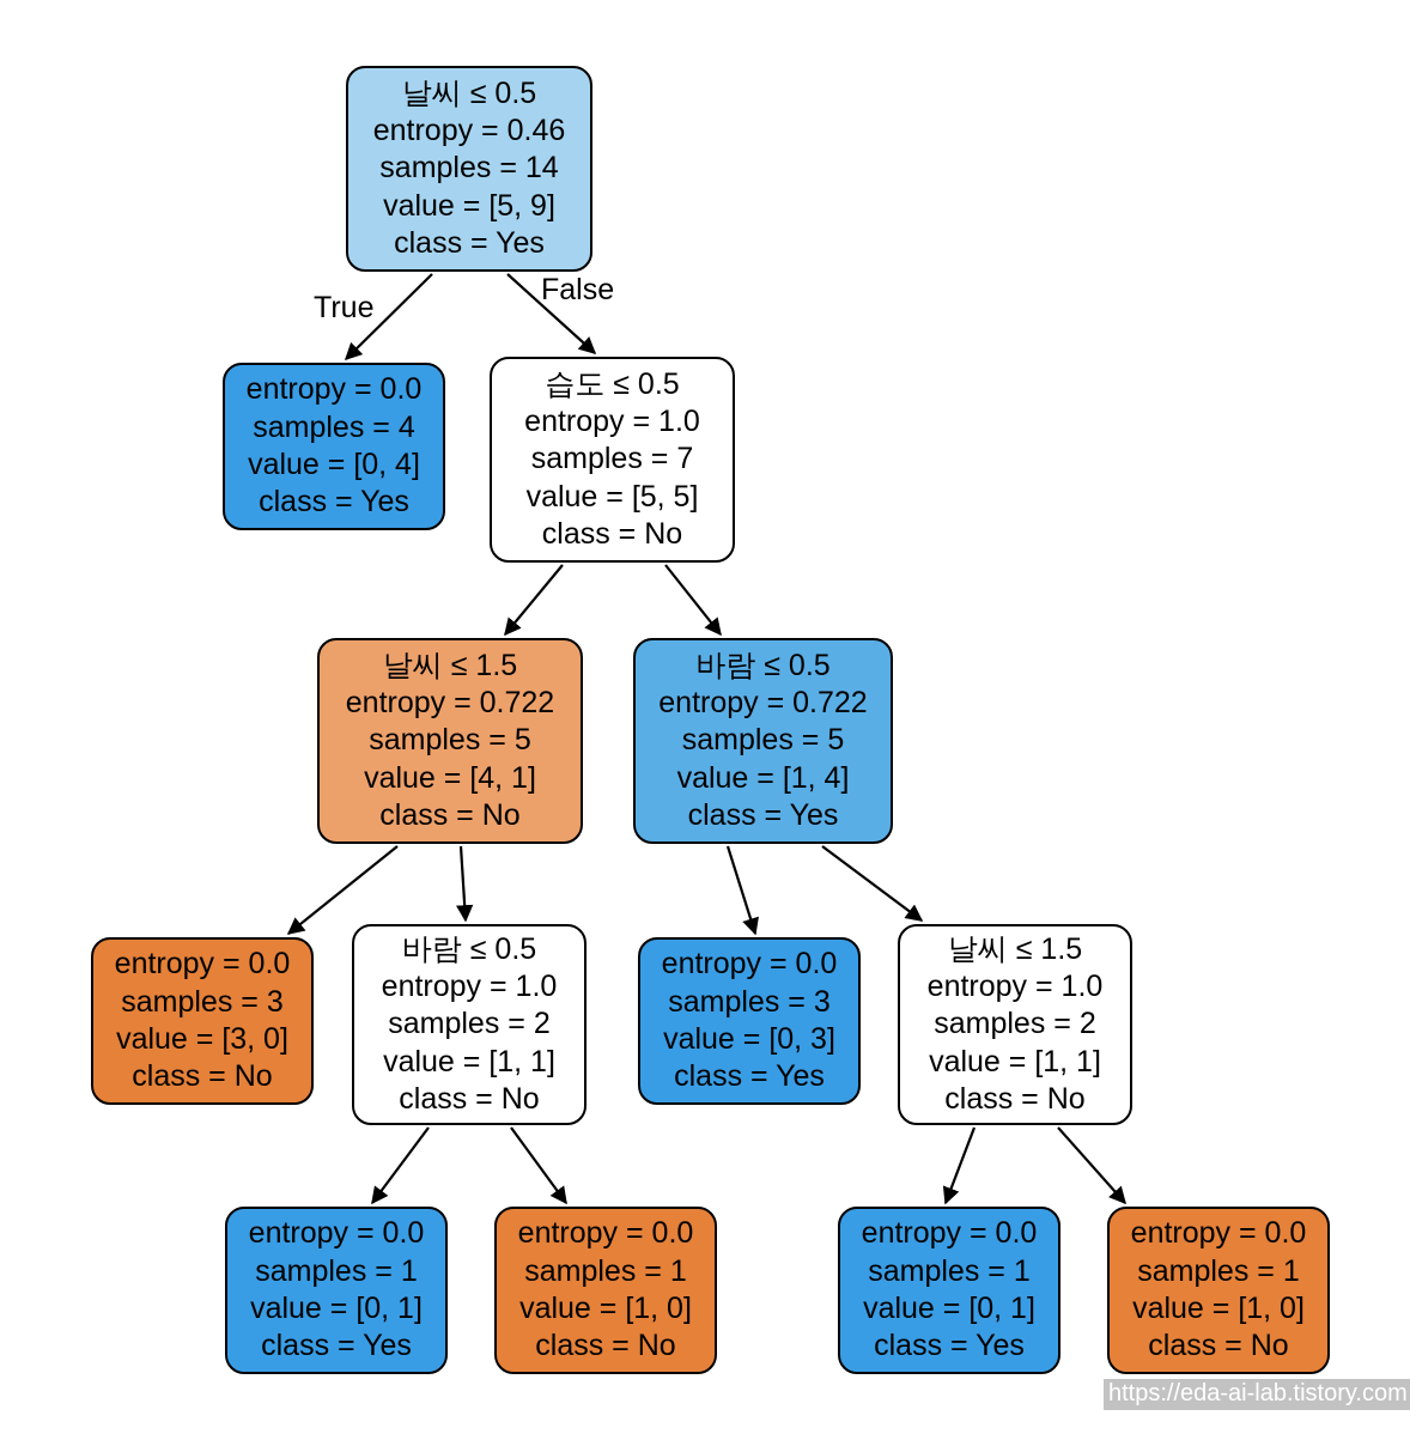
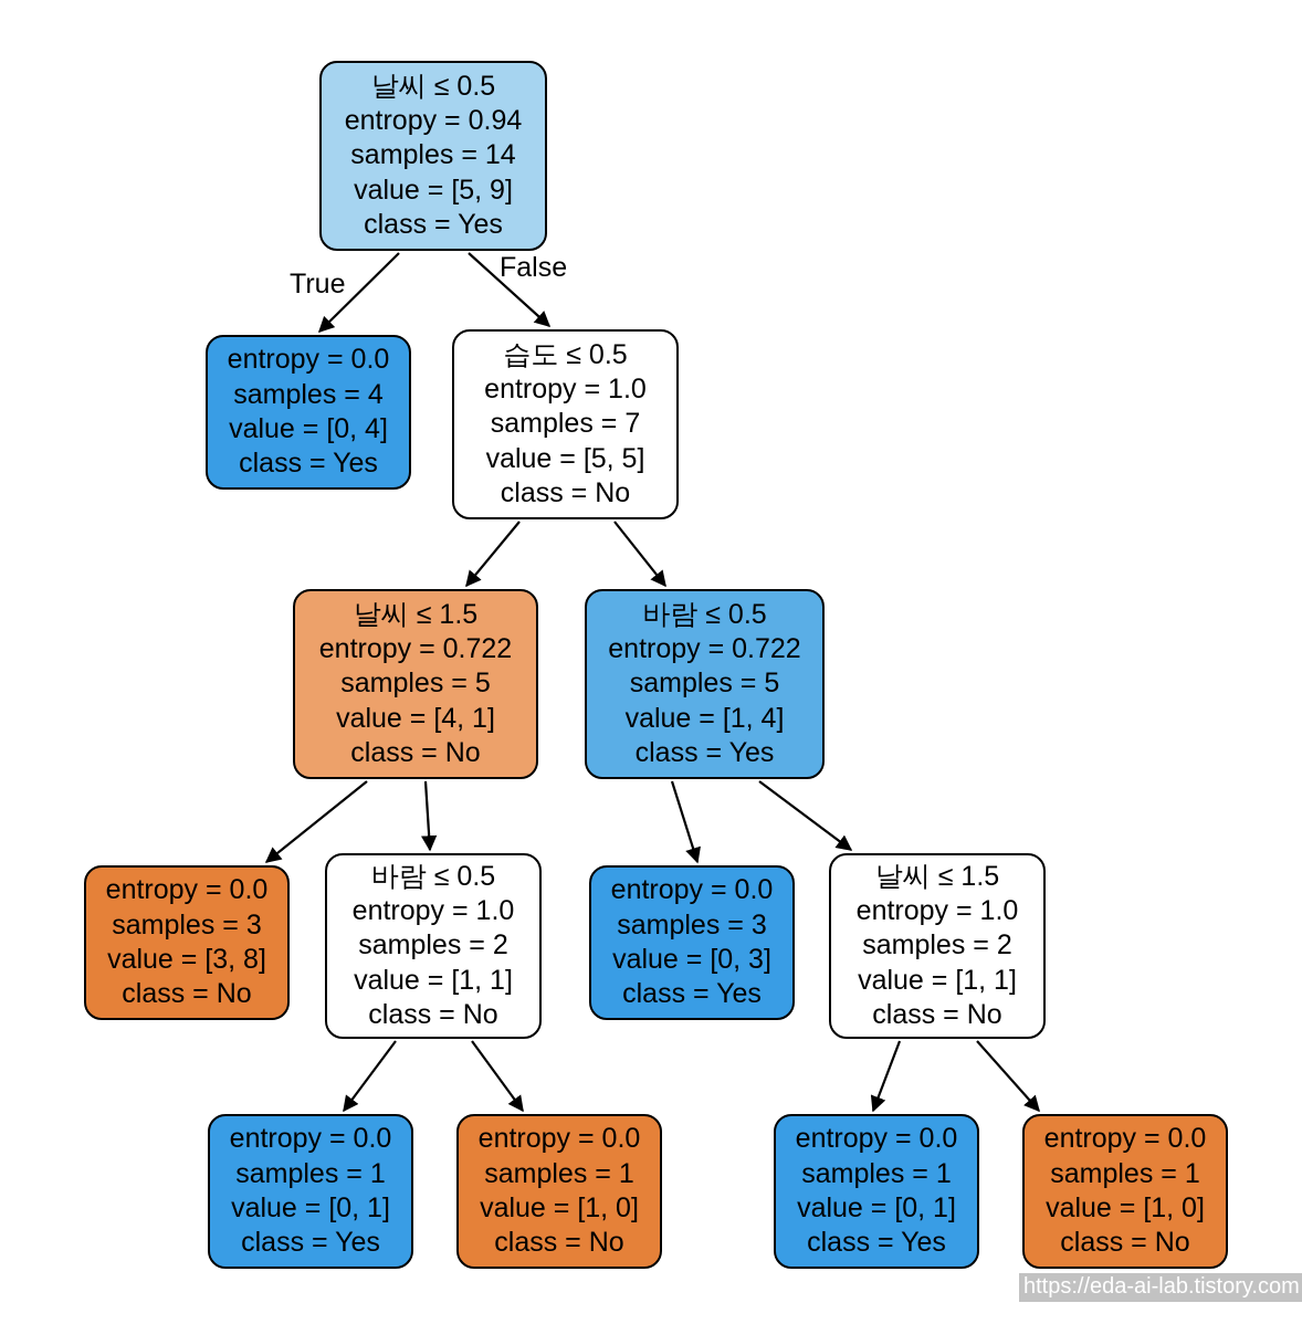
  날씨 ≤ 0.5
- entropy = 0.46
+ entropy = 0.94
  samples = 14
  value = [5, 9]
  class = Yes
  entropy = 0.0
  samples = 4
  value = [0, 4]
  class = Yes
  습도 ≤ 0.5
  entropy = 1.0
  samples = 7
  value = [5, 5]
  class = No
  날씨 ≤ 1.5
  entropy = 0.722
  samples = 5
  value = [4, 1]
  class = No
  바람 ≤ 0.5
  entropy = 0.722
  samples = 5
  value = [1, 4]
  class = Yes
  entropy = 0.0
  samples = 3
- value = [3, 0]
+ value = [3, 8]
  class = No
  바람 ≤ 0.5
  entropy = 1.0
  samples = 2
  value = [1, 1]
  class = No
  entropy = 0.0
  samples = 3
  value = [0, 3]
  class = Yes
  날씨 ≤ 1.5
  entropy = 1.0
  samples = 2
  value = [1, 1]
  class = No
  entropy = 0.0
  samples = 1
  value = [0, 1]
  class = Yes
  entropy = 0.0
  samples = 1
  value = [1, 0]
  class = No
  entropy = 0.0
  samples = 1
  value = [0, 1]
  class = Yes
  entropy = 0.0
  samples = 1
  value = [1, 0]
  class = No
  True
  False
  https://eda-ai-lab.tistory.com
